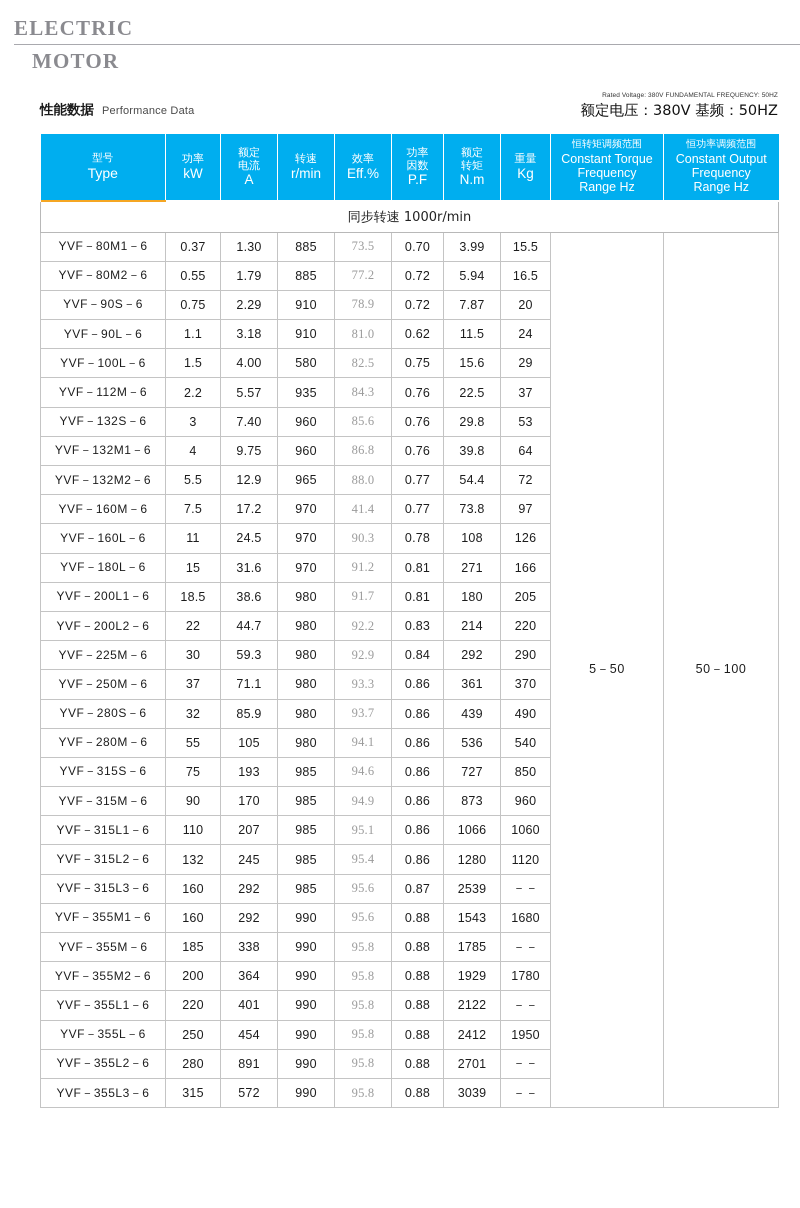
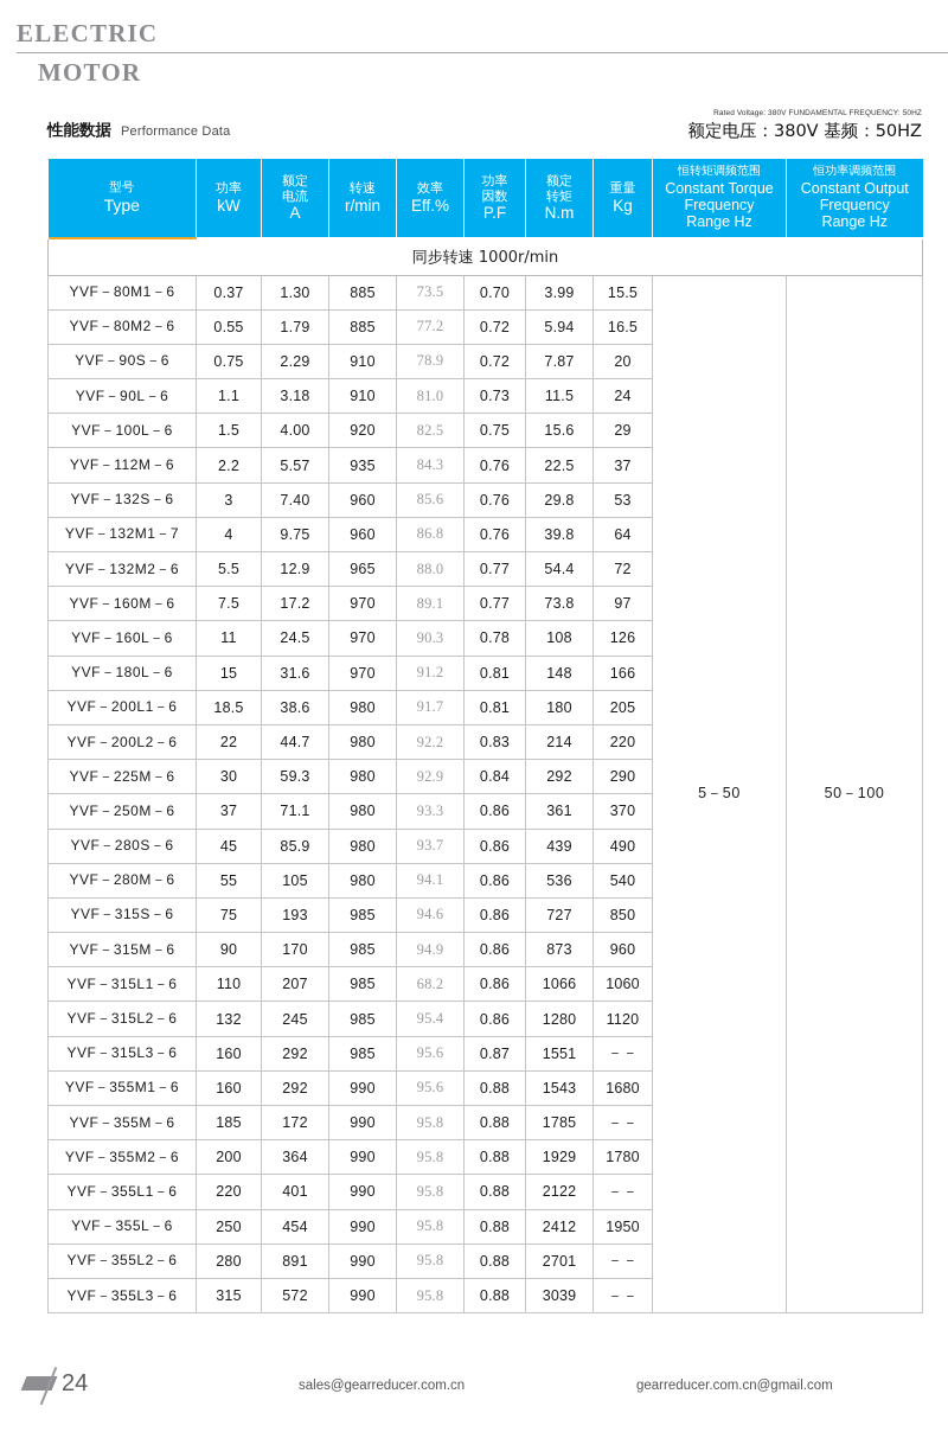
  ELECTRIC
  MOTOR
  性能数据
  Performance Data
  额定电压：380V 基频：50HZ
  型号 Type	功率 kW	额定 电流 A	转速 r/min	效率 Eff.%	功率 因数 P.F	额定 转矩 N.m	重量 Kg	恒转矩调频范围 Constant Torque Frequency Range Hz	恒功率调频范围 Constant Output Frequency Range Hz
  同步转速 1000r/min
  YVF－80M1－6	0.37	1.30	885	73.5	0.70	3.99	15.5	5－50	50－100
  YVF－80M2－6	0.55	1.79	885	77.2	0.72	5.94	16.5
  YVF－90S－6	0.75	2.29	910	78.9	0.72	7.87	20
- YVF－90L－6	1.1	3.18	910	81.0	0.62	11.5	24
+ YVF－90L－6	1.1	3.18	910	81.0	0.73	11.5	24
- YVF－100L－6	1.5	4.00	580	82.5	0.75	15.6	29
+ YVF－100L－6	1.5	4.00	920	82.5	0.75	15.6	29
  YVF－112M－6	2.2	5.57	935	84.3	0.76	22.5	37
  YVF－132S－6	3	7.40	960	85.6	0.76	29.8	53
- YVF－132M1－6	4	9.75	960	86.8	0.76	39.8	64
+ YVF－132M1－7	4	9.75	960	86.8	0.76	39.8	64
  YVF－132M2－6	5.5	12.9	965	88.0	0.77	54.4	72
- YVF－160M－6	7.5	17.2	970	41.4	0.77	73.8	97
+ YVF－160M－6	7.5	17.2	970	89.1	0.77	73.8	97
  YVF－160L－6	11	24.5	970	90.3	0.78	108	126
- YVF－180L－6	15	31.6	970	91.2	0.81	271	166
+ YVF－180L－6	15	31.6	970	91.2	0.81	148	166
  YVF－200L1－6	18.5	38.6	980	91.7	0.81	180	205
  YVF－200L2－6	22	44.7	980	92.2	0.83	214	220
  YVF－225M－6	30	59.3	980	92.9	0.84	292	290
  YVF－250M－6	37	71.1	980	93.3	0.86	361	370
- YVF－280S－6	32	85.9	980	93.7	0.86	439	490
+ YVF－280S－6	45	85.9	980	93.7	0.86	439	490
  YVF－280M－6	55	105	980	94.1	0.86	536	540
  YVF－315S－6	75	193	985	94.6	0.86	727	850
  YVF－315M－6	90	170	985	94.9	0.86	873	960
- YVF－315L1－6	110	207	985	95.1	0.86	1066	1060
+ YVF－315L1－6	110	207	985	68.2	0.86	1066	1060
  YVF－315L2－6	132	245	985	95.4	0.86	1280	1120
- YVF－315L3－6	160	292	985	95.6	0.87	2539	－－
+ YVF－315L3－6	160	292	985	95.6	0.87	1551	－－
  YVF－355M1－6	160	292	990	95.6	0.88	1543	1680
- YVF－355M－6	185	338	990	95.8	0.88	1785	－－
+ YVF－355M－6	185	172	990	95.8	0.88	1785	－－
  YVF－355M2－6	200	364	990	95.8	0.88	1929	1780
  YVF－355L1－6	220	401	990	95.8	0.88	2122	－－
  YVF－355L－6	250	454	990	95.8	0.88	2412	1950
  YVF－355L2－6	280	891	990	95.8	0.88	2701	－－
  YVF－355L3－6	315	572	990	95.8	0.88	3039	－－
+ 24
+ sales@gearreducer.com.cn
+ gearreducer.com.cn@gmail.com
